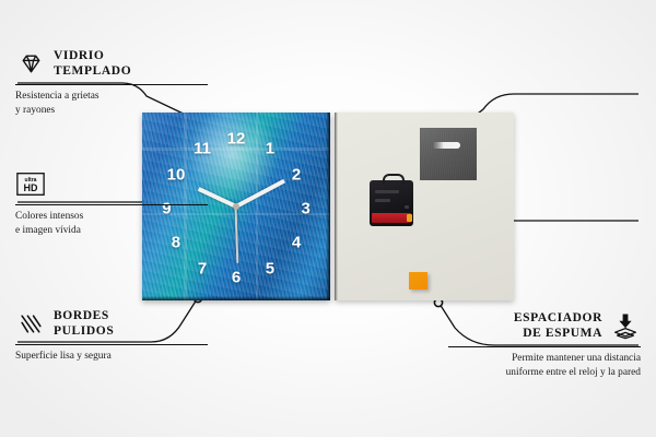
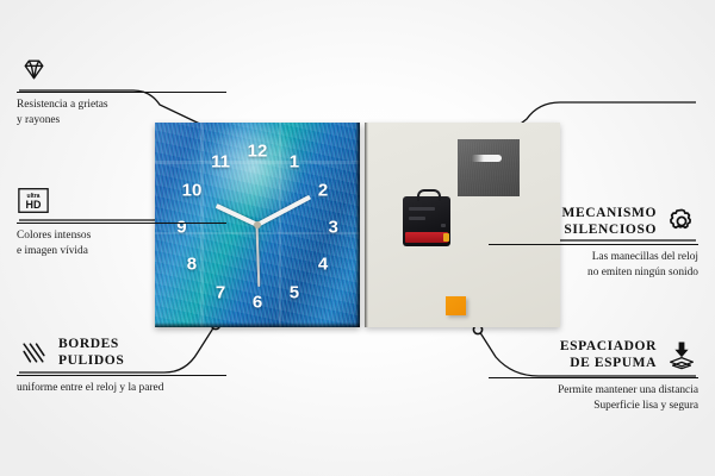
  12
  1
  2
  3
  4
  5
  6
  7
  8
  9
  10
  11
- VIDRIO
- TEMPLADO
  Resistencia a grietas
  y rayones
  HD
  Colores intensos
  e imagen vívida
  BORDES
  PULIDOS
- Superficie lisa y segura
+ uniforme entre el reloj y la pared
+ MECANISMO
+ SILENCIOSO
+ Las manecillas del reloj
+ no emiten ningún sonido
  ESPACIADOR
  DE ESPUMA
  Permite mantener una distancia
- uniforme entre el reloj y la pared
+ Superficie lisa y segura
